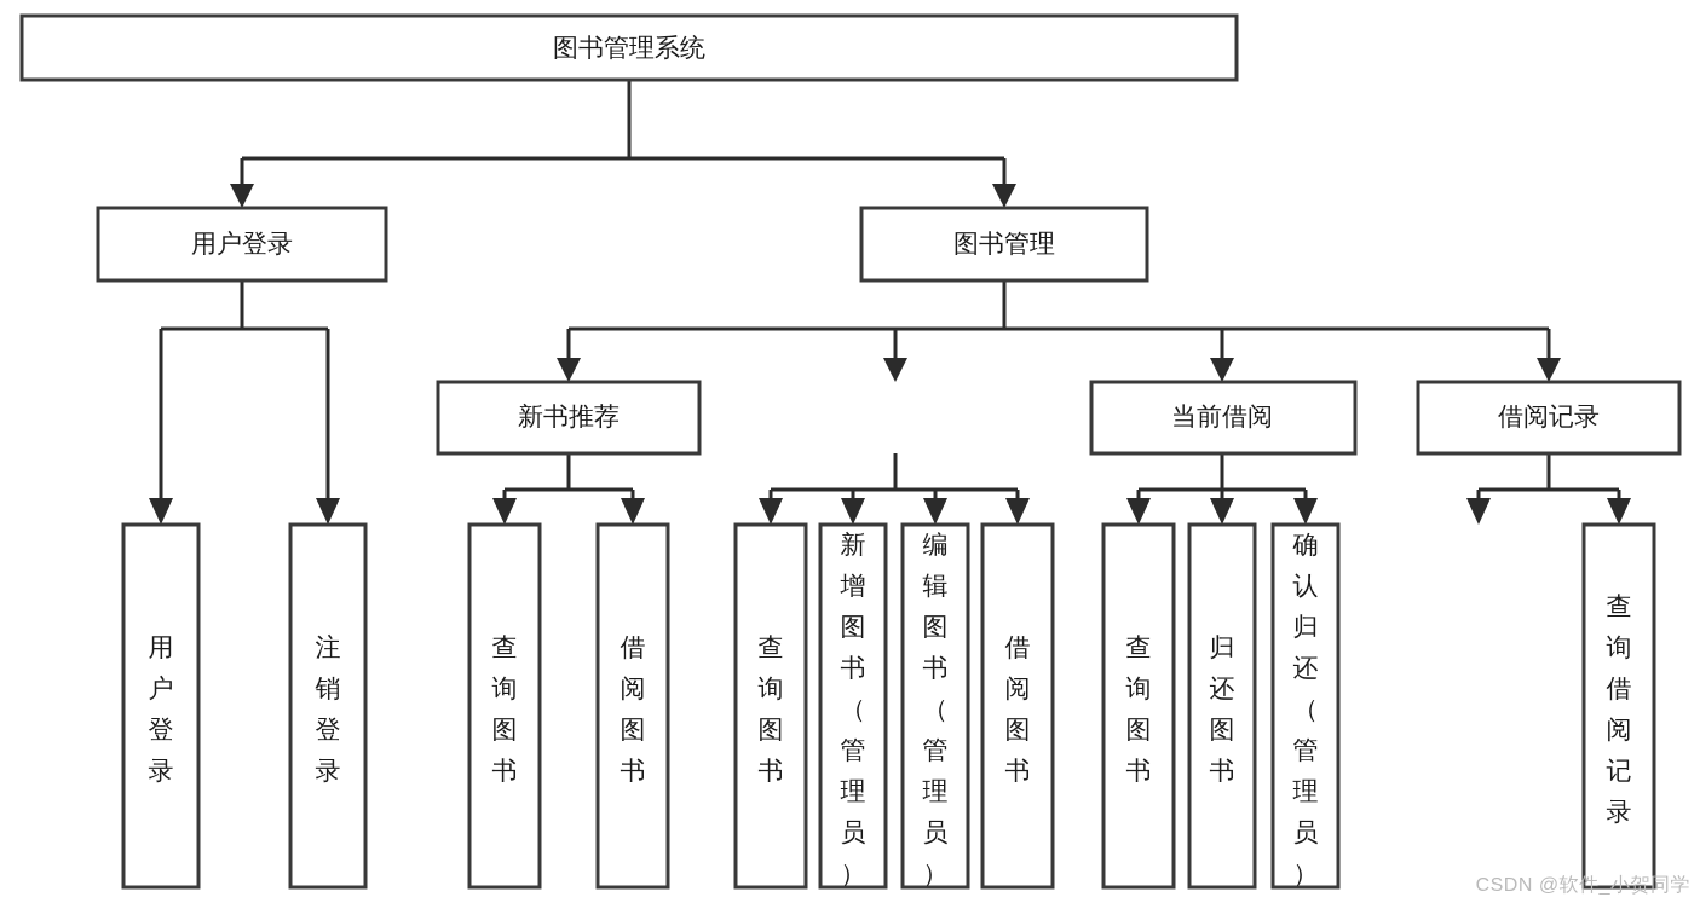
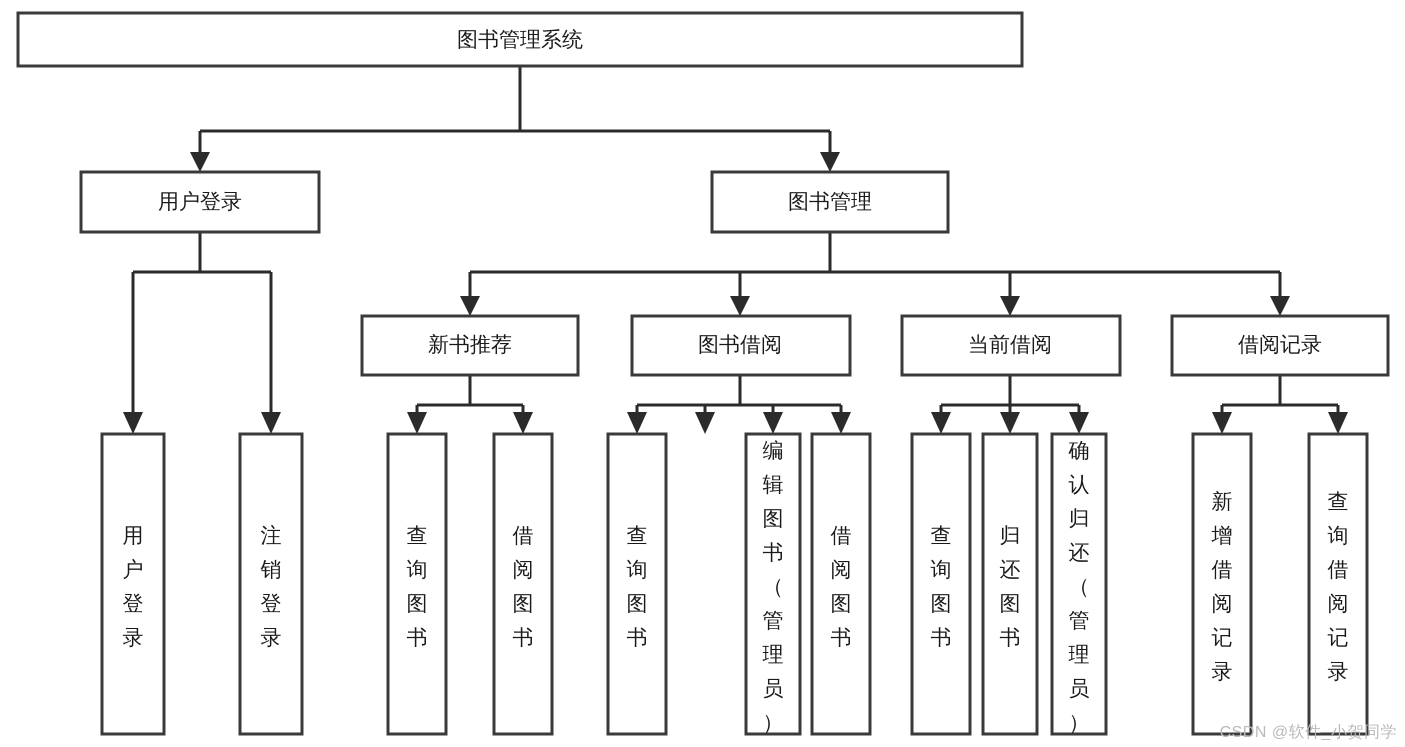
  图书管理系统
  用户登录
  图书管理
  新书推荐
+ 图书借阅
  当前借阅
  借阅记录
  用户登录
  注销登录
  查询图书
  借阅图书
  查询图书
- 新增图书（管理员）
  编辑图书（管理员）
  借阅图书
  查询图书
  归还图书
  确认归还（管理员）
+ 新增借阅记录
  查询借阅记录
  CSDN @软件_小贺同学
